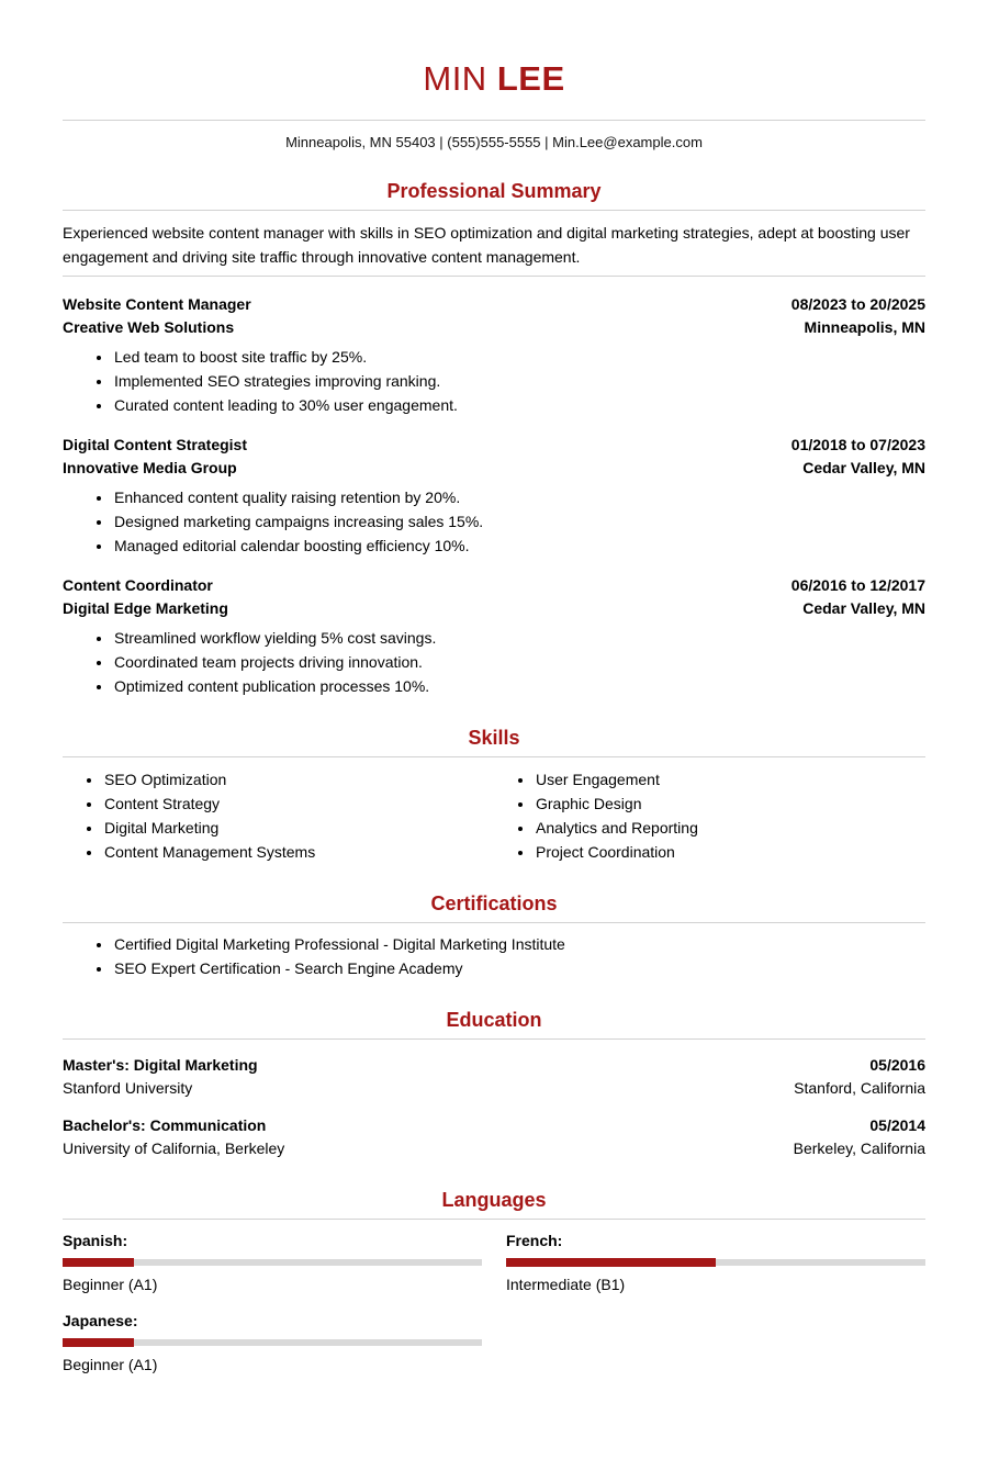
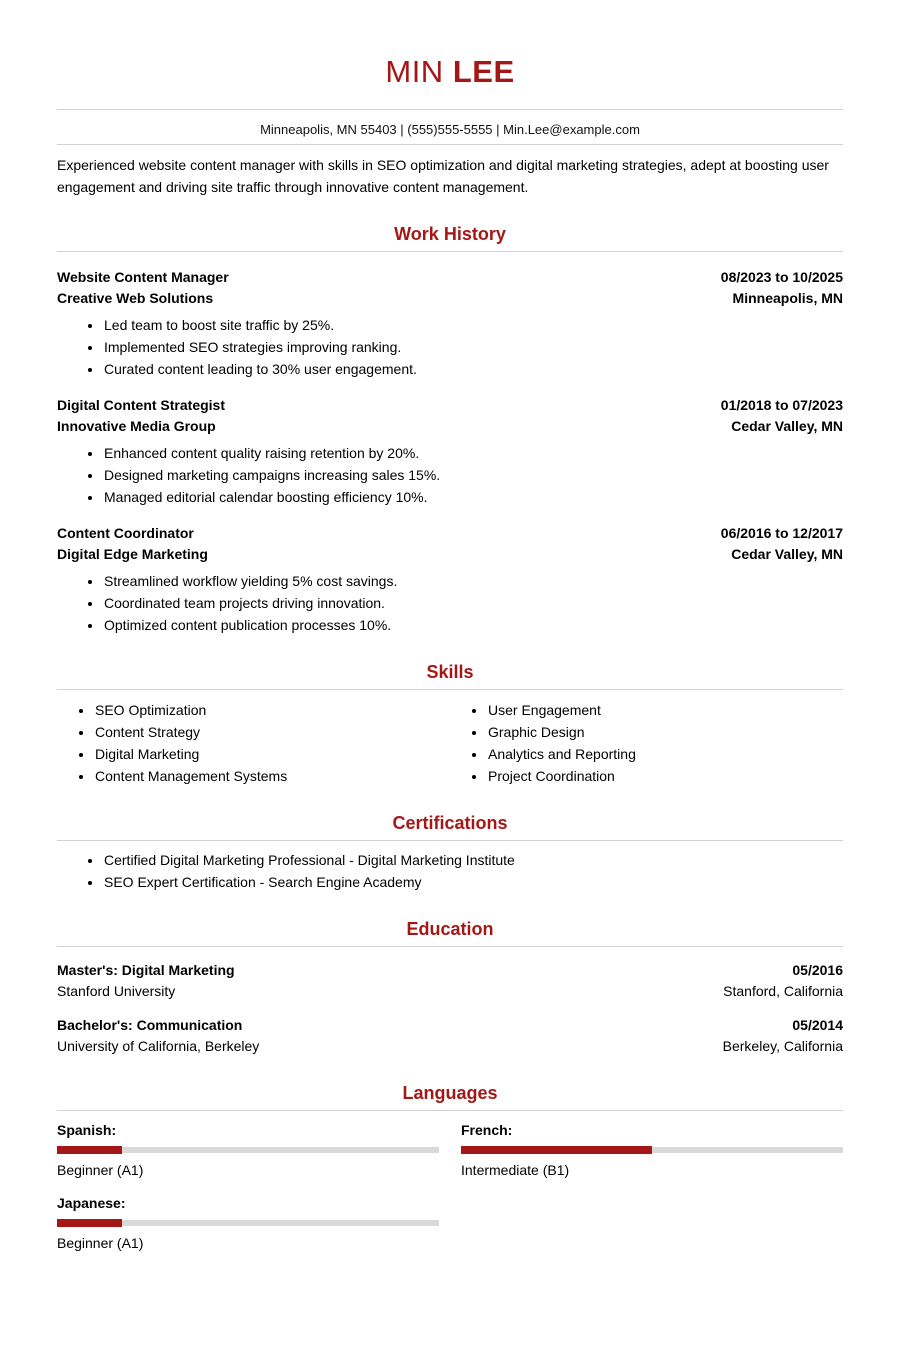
  MIN LEE
  Minneapolis, MN 55403 | (555)555-5555 | Min.Lee@example.com
- Professional Summary
  Experienced website content manager with skills in SEO optimization and digital marketing strategies, adept at boosting user engagement and driving site traffic through innovative content management.
+ Work History
  Website Content Manager
- 08/2023 to 20/2025
+ 08/2023 to 10/2025
  Creative Web Solutions
  Minneapolis, MN
  Led team to boost site traffic by 25%.
  Implemented SEO strategies improving ranking.
  Curated content leading to 30% user engagement.
  Digital Content Strategist
  01/2018 to 07/2023
  Innovative Media Group
  Cedar Valley, MN
  Enhanced content quality raising retention by 20%.
  Designed marketing campaigns increasing sales 15%.
  Managed editorial calendar boosting efficiency 10%.
  Content Coordinator
  06/2016 to 12/2017
  Digital Edge Marketing
  Cedar Valley, MN
  Streamlined workflow yielding 5% cost savings.
  Coordinated team projects driving innovation.
  Optimized content publication processes 10%.
  Skills
  SEO Optimization
  Content Strategy
  Digital Marketing
  Content Management Systems
  User Engagement
  Graphic Design
  Analytics and Reporting
  Project Coordination
  Certifications
  Certified Digital Marketing Professional - Digital Marketing Institute
  SEO Expert Certification - Search Engine Academy
  Education
  Master's: Digital Marketing
  05/2016
  Stanford University
  Stanford, California
  Bachelor's: Communication
  05/2014
  University of California, Berkeley
  Berkeley, California
  Languages
  Spanish:
  Beginner (A1)
  French:
  Intermediate (B1)
  Japanese:
  Beginner (A1)
